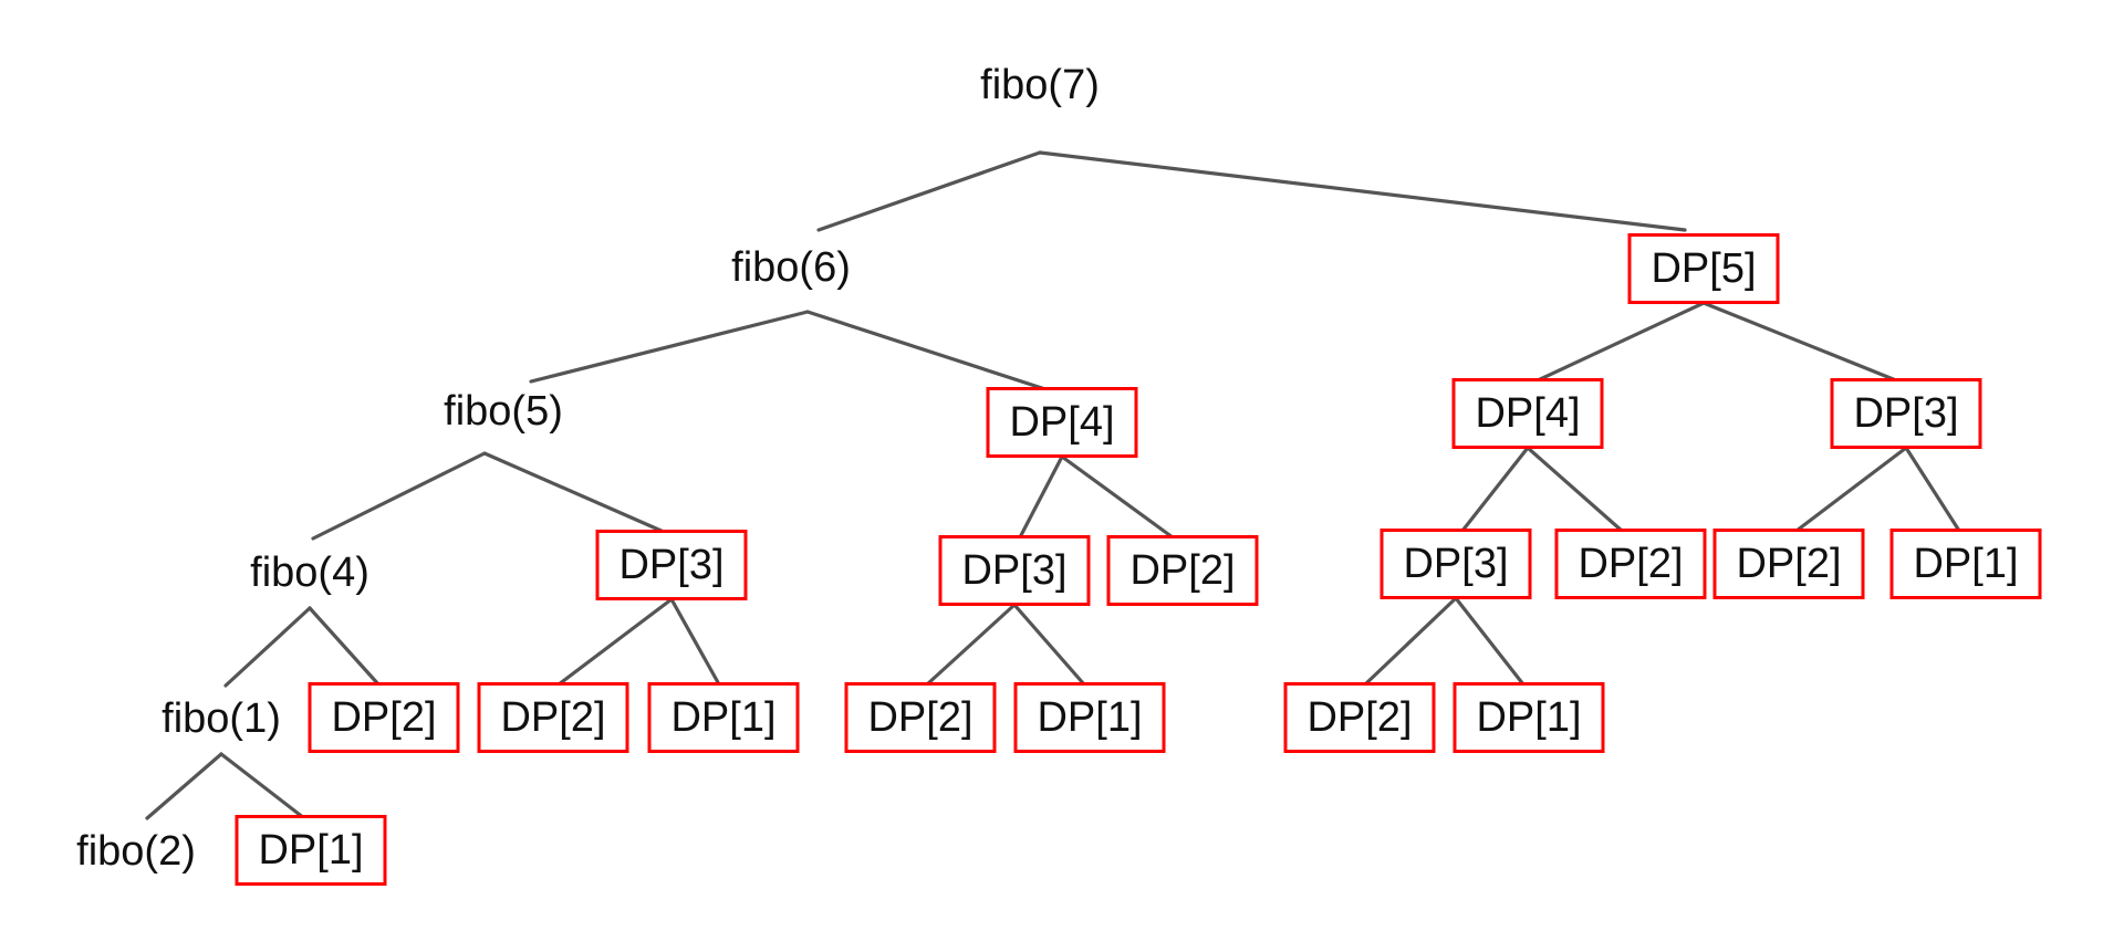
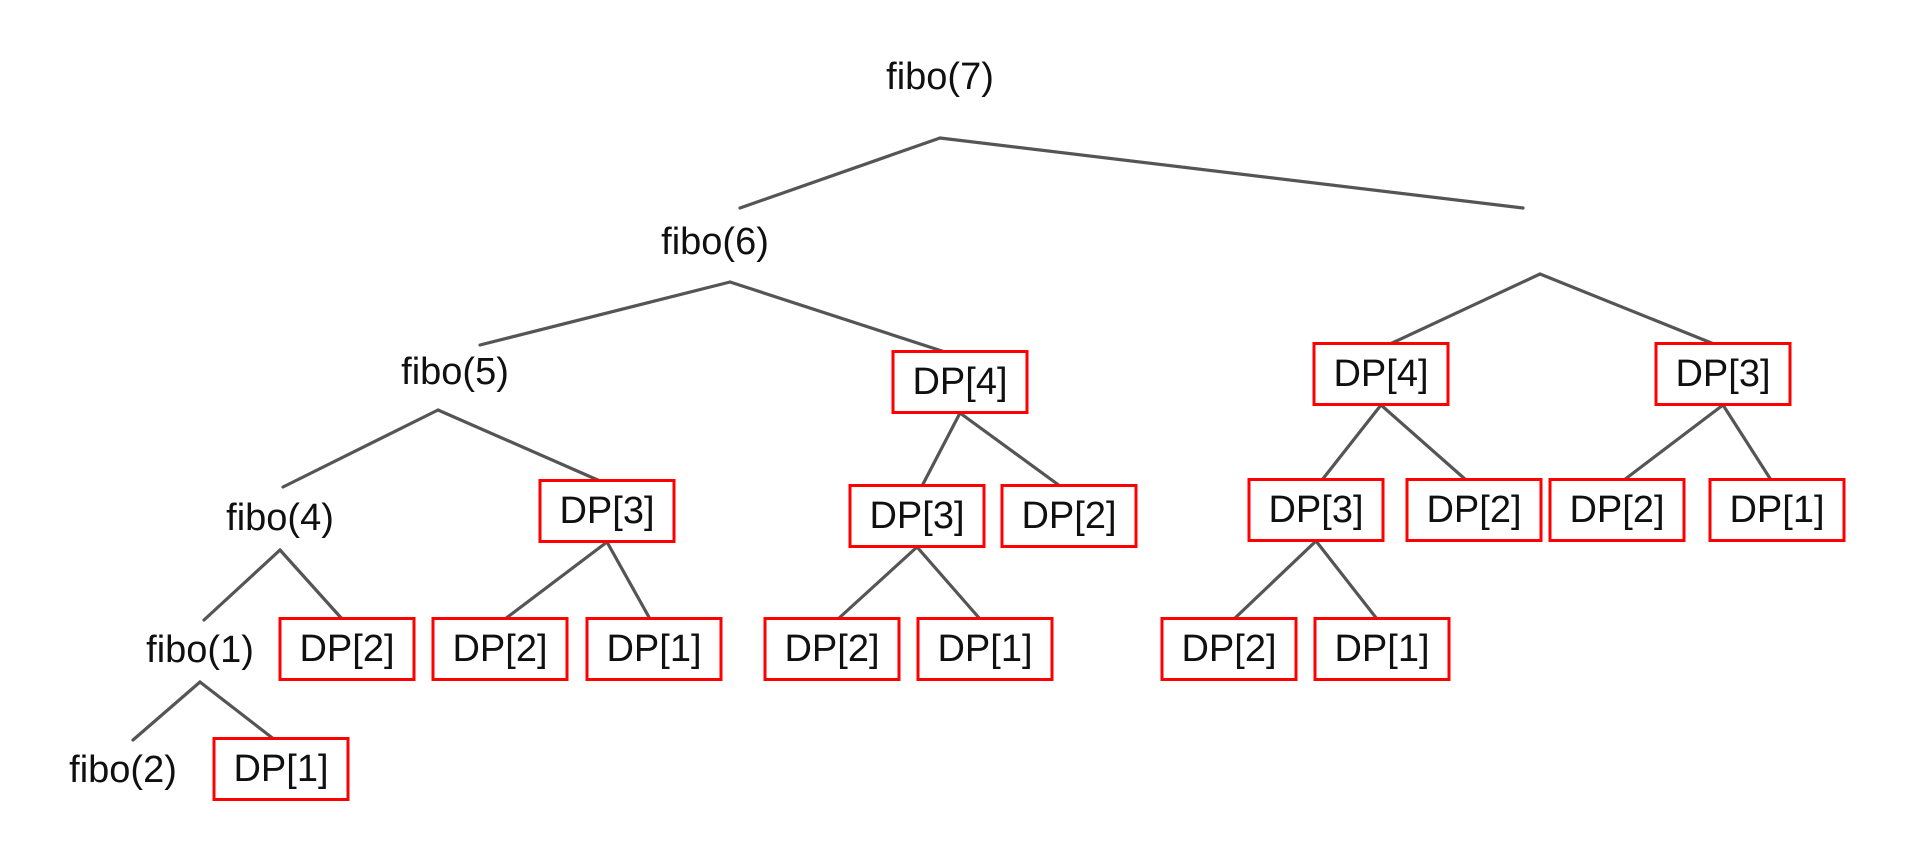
  fibo(7)
  fibo(6)
- DP[5]
  fibo(5)
  DP[4]
  DP[4]
  DP[3]
  fibo(4)
  DP[3]
  DP[3]
  DP[2]
  DP[3]
  DP[2]
  DP[2]
  DP[1]
  fibo(1)
  DP[2]
  DP[2]
  DP[1]
  DP[2]
  DP[1]
  DP[2]
  DP[1]
  fibo(2)
  DP[1]
